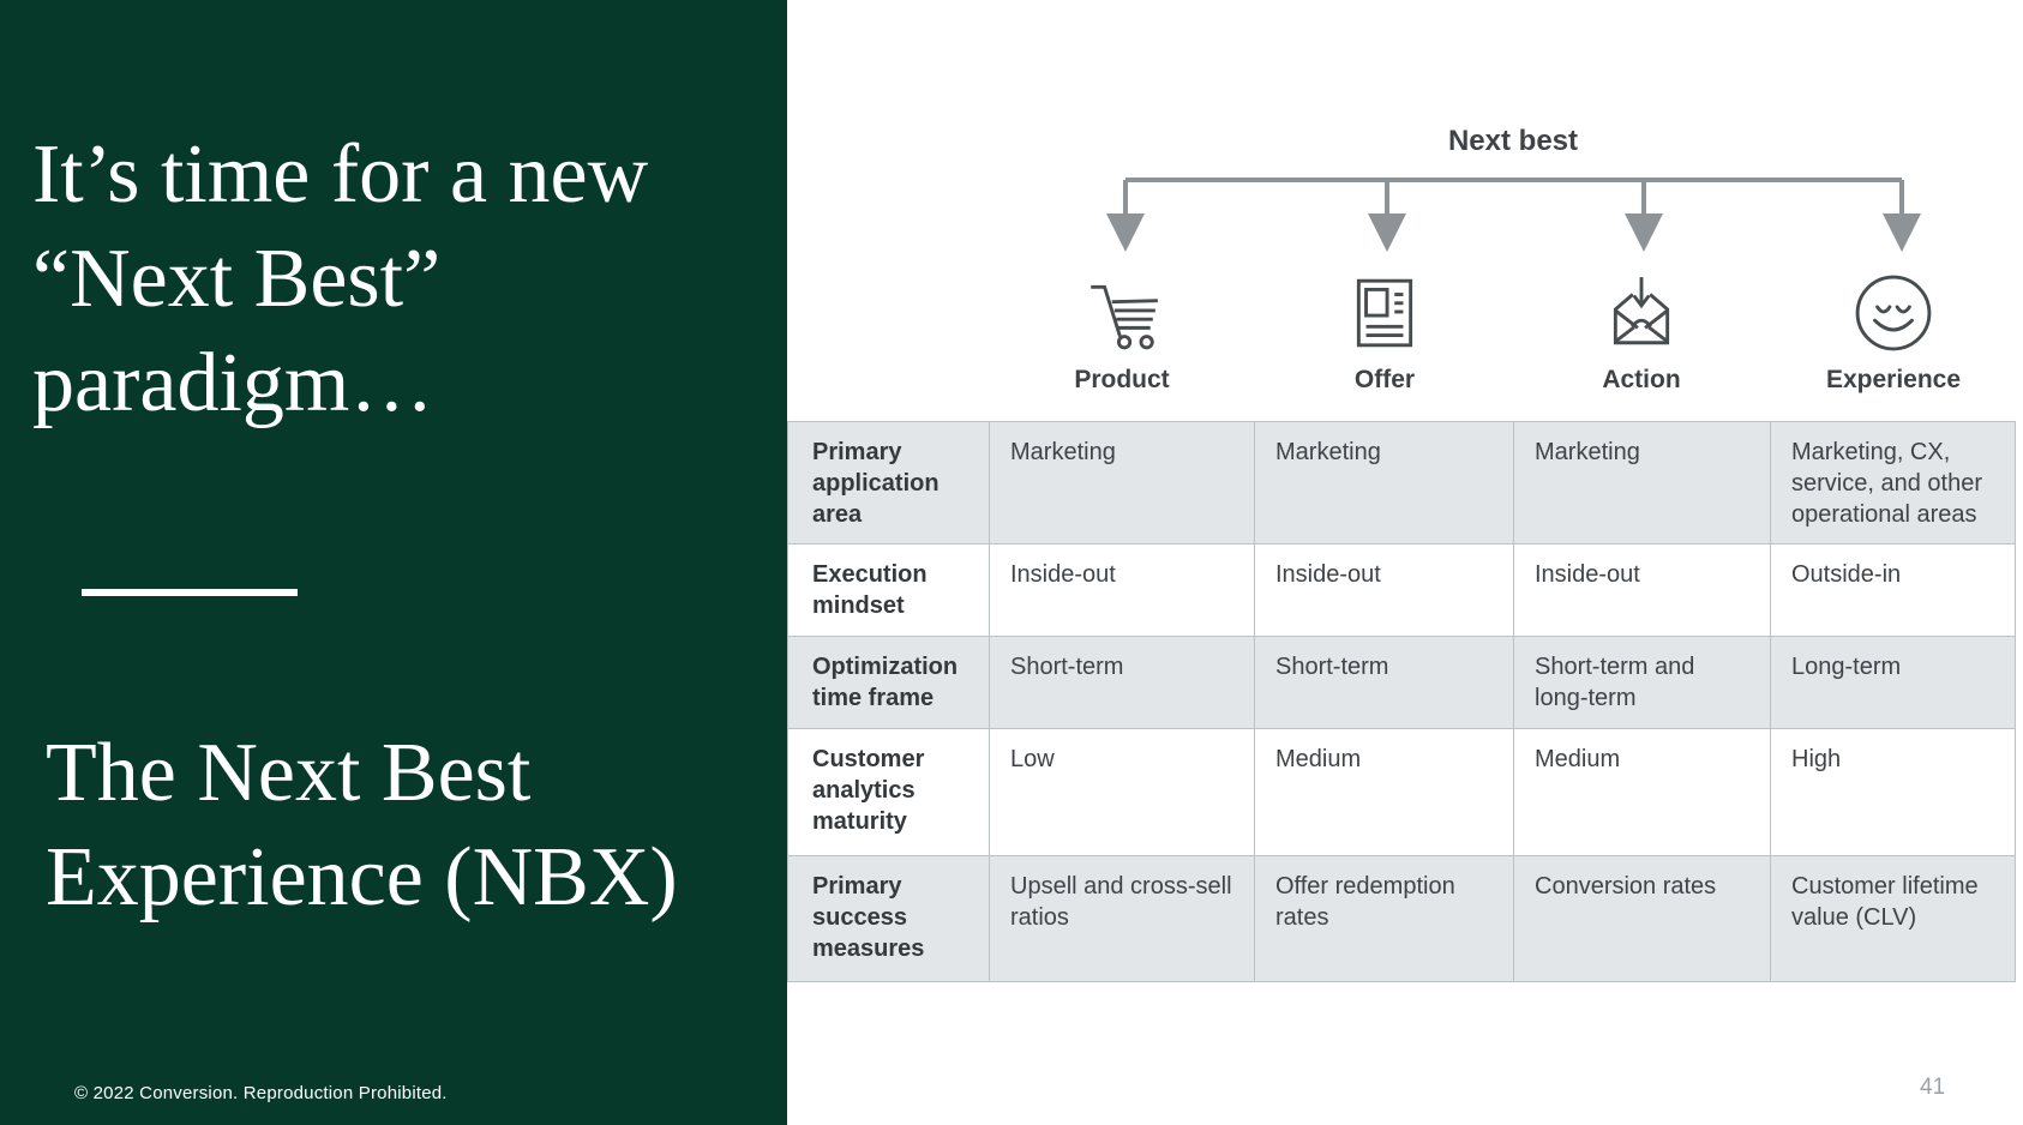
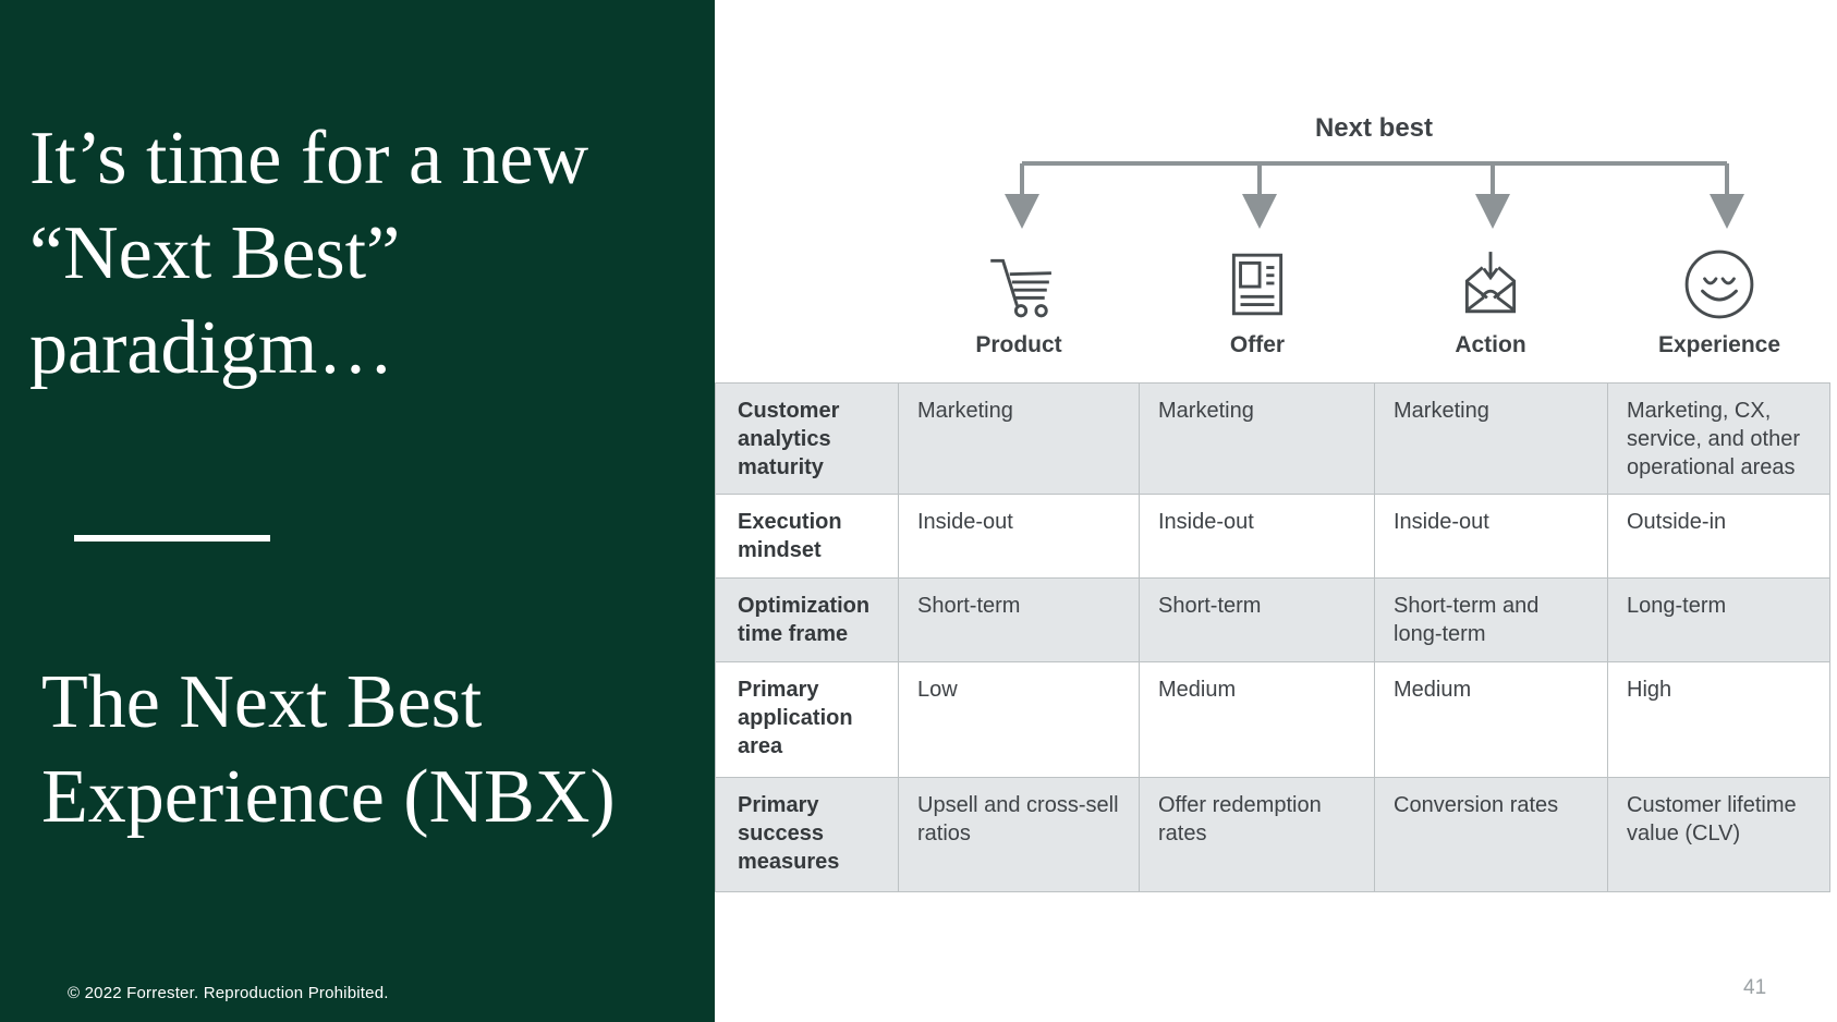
  It’s time for a new
  “Next Best”
  paradigm…
  The Next Best
  Experience (NBX)
- © 2022 Conversion. Reproduction Prohibited.
+ © 2022 Forrester. Reproduction Prohibited.
  Next best
  Product
  Offer
  Action
  Experience
- Primary application area	Marketing	Marketing	Marketing	Marketing, CX, service, and other operational areas
+ Customer analytics maturity	Marketing	Marketing	Marketing	Marketing, CX, service, and other operational areas
  Execution mindset	Inside-out	Inside-out	Inside-out	Outside-in
  Optimization time frame	Short-term	Short-term	Short-term and long-term	Long-term
- Customer analytics maturity	Low	Medium	Medium	High
+ Primary application area	Low	Medium	Medium	High
  Primary success measures	Upsell and cross-sell ratios	Offer redemption rates	Conversion rates	Customer lifetime value (CLV)
  41
